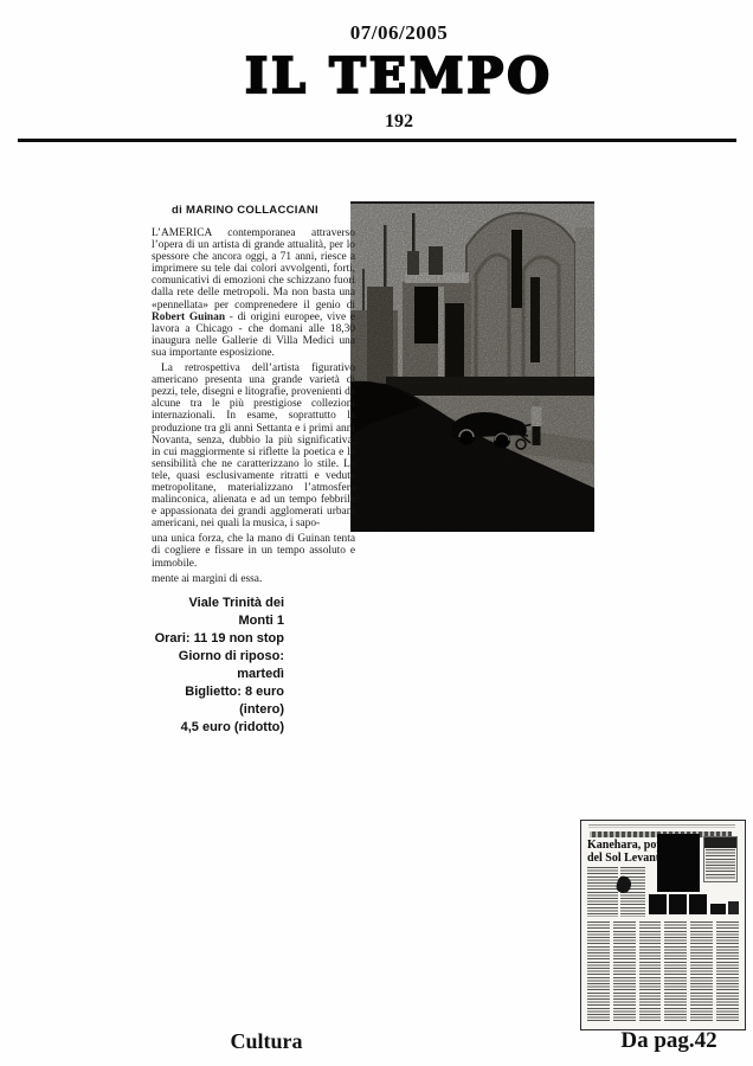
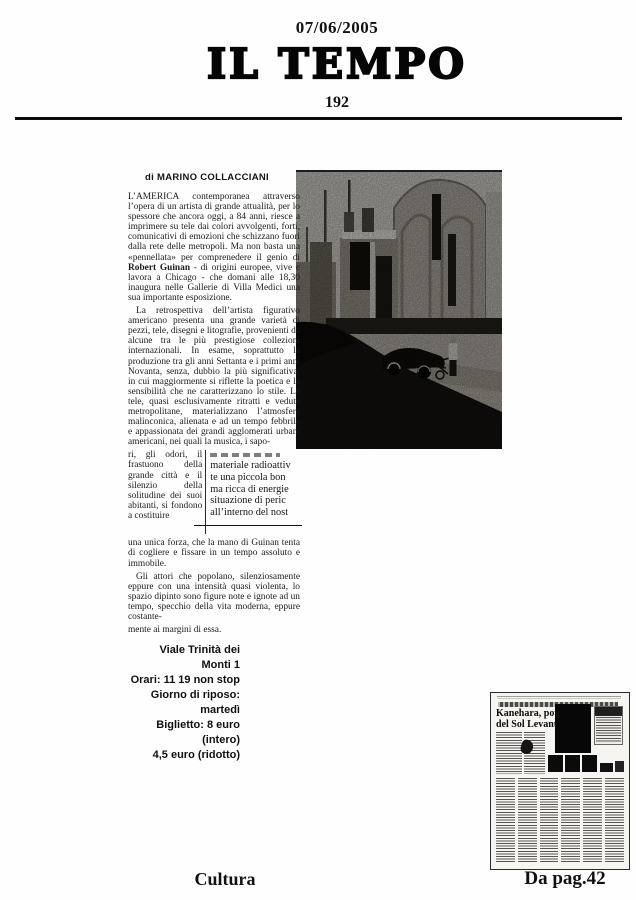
  07/06/2005
  IL TEMPO
  192
  di MARINO COLLACCIANI
- L’AMERICA contemporanea attraverso l’opera di un artista di grande attualità, per lo spessore che ancora oggi, a 71 anni, riesce a imprimere su tele dai colori avvolgenti, forti, comunicativi di emozioni che schizzano fuori dalla rete delle metropoli. Ma non basta una «pennellata» per comprenedere il genio di Robert Guinan - di origini europee, vive e lavora a Chicago - che domani alle 18,30 inaugura nelle Gallerie di Villa Medici una sua importante esposizione.
+ L’AMERICA contemporanea attraverso l’opera di un artista di grande attualità, per lo spessore che ancora oggi, a 84 anni, riesce a imprimere su tele dai colori avvolgenti, forti, comunicativi di emozioni che schizzano fuori dalla rete delle metropoli. Ma non basta una «pennellata» per comprenedere il genio di Robert Guinan - di origini europee, vive e lavora a Chicago - che domani alle 18,30 inaugura nelle Gallerie di Villa Medici una sua importante esposizione.
  La retrospettiva dell’artista figurativo americano presenta una grande varietà di pezzi, tele, disegni e litografie, provenienti da alcune tra le più prestigiose collezioni internazionali. In esame, soprattutto la produzione tra gli anni Settanta e i primi anni Novanta, senza, dubbio la più significativa, in cui maggiormente si riflette la poetica e la sensibilità che ne caratterizzano lo stile. Le tele, quasi esclusivamente ritratti e vedute metropolitane, materializzano l’atmosfera malinconica, alienata e ad un tempo febbrile e appassionata dei grandi agglomerati urbani americani, nei quali la musica, i sapo-
+ ri, gli odori, il frastuono della grande città e il silenzio della solitudine dei suoi abitanti, si fondono a costituire
+ materiale radioattiv
+ te una piccola bon
+ ma ricca di energie
+ situazione di peric
+ all’interno del nost
  una unica forza, che la mano di Guinan tenta di cogliere e fissare in un tempo assoluto e immobile.
+ Gli attori che popolano, silenziosamente eppure con una intensità quasi violenta, lo spazio dipinto sono figure note e ignote ad un tempo, specchio della vita moderna, eppure costante-
  mente ai margini di essa.
  Viale Trinità dei Monti 1
  Orari: 11 19 non stop
  Giorno di riposo: martedì
  Biglietto: 8 euro (intero)
  4,5 euro (ridotto)
  Kanehara, po del Sol Levan
  Cultura
  Da pag.42
